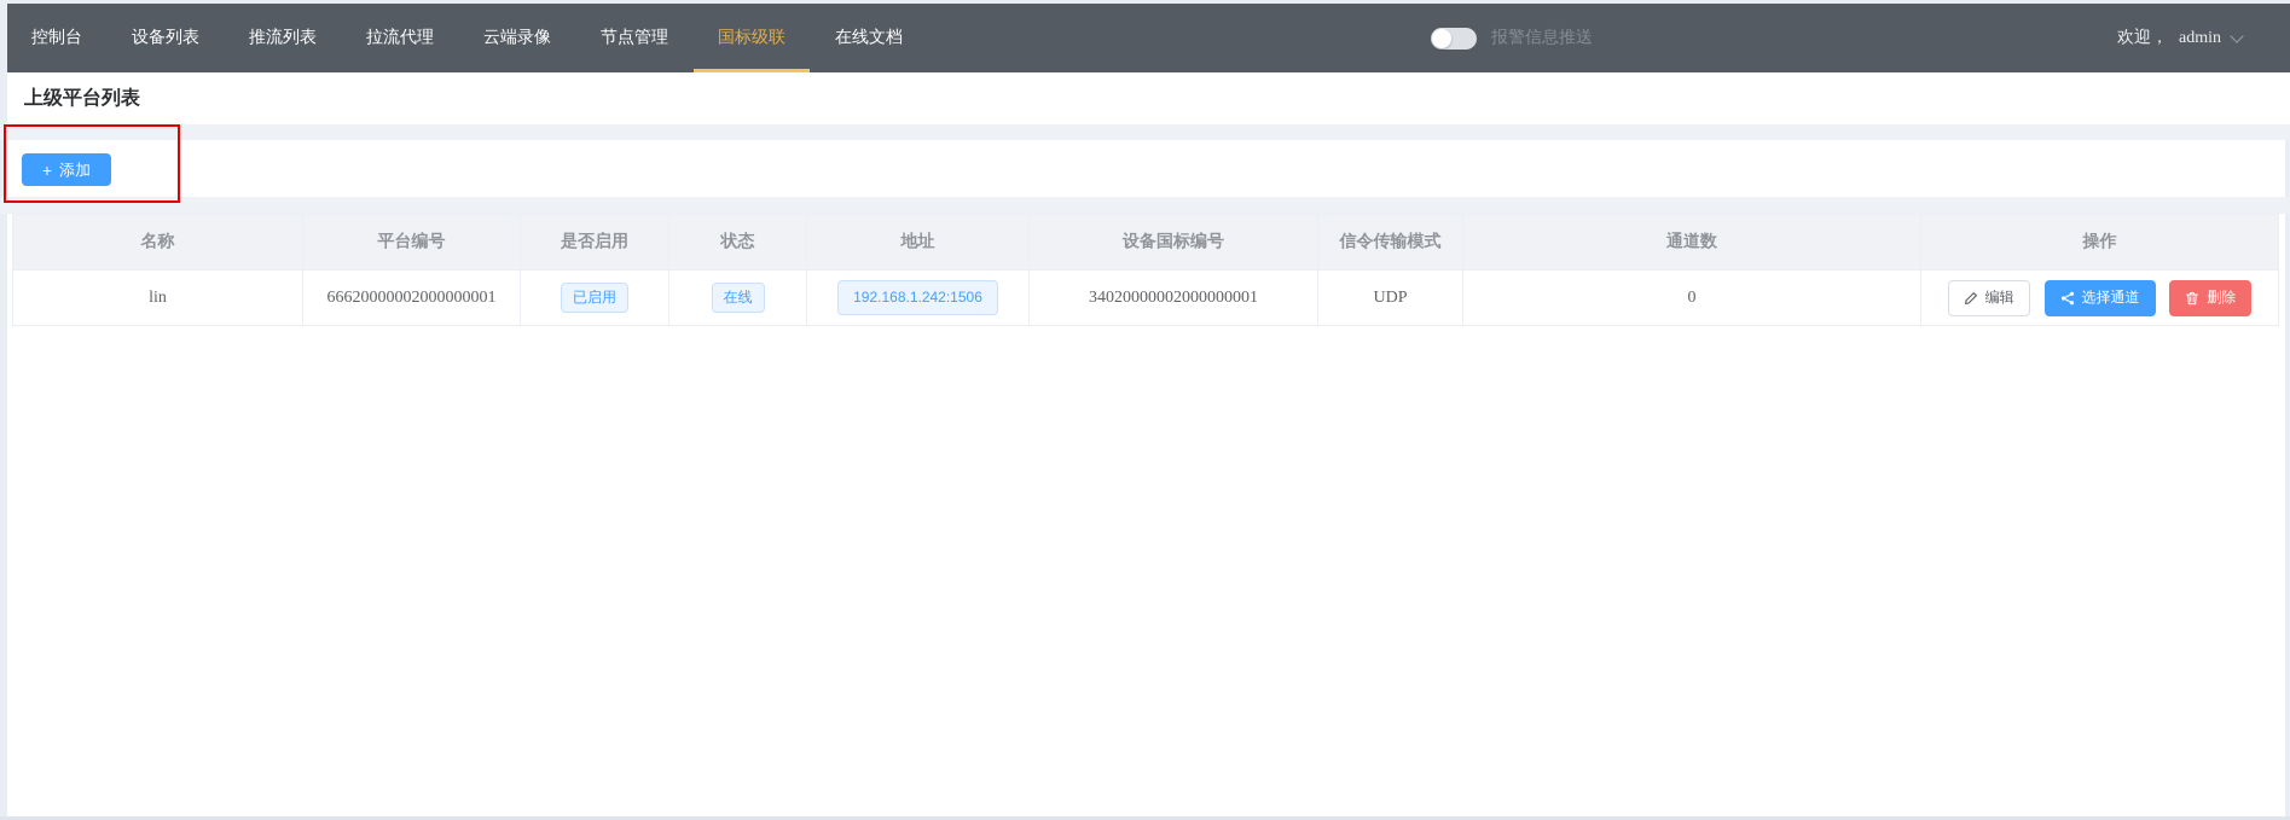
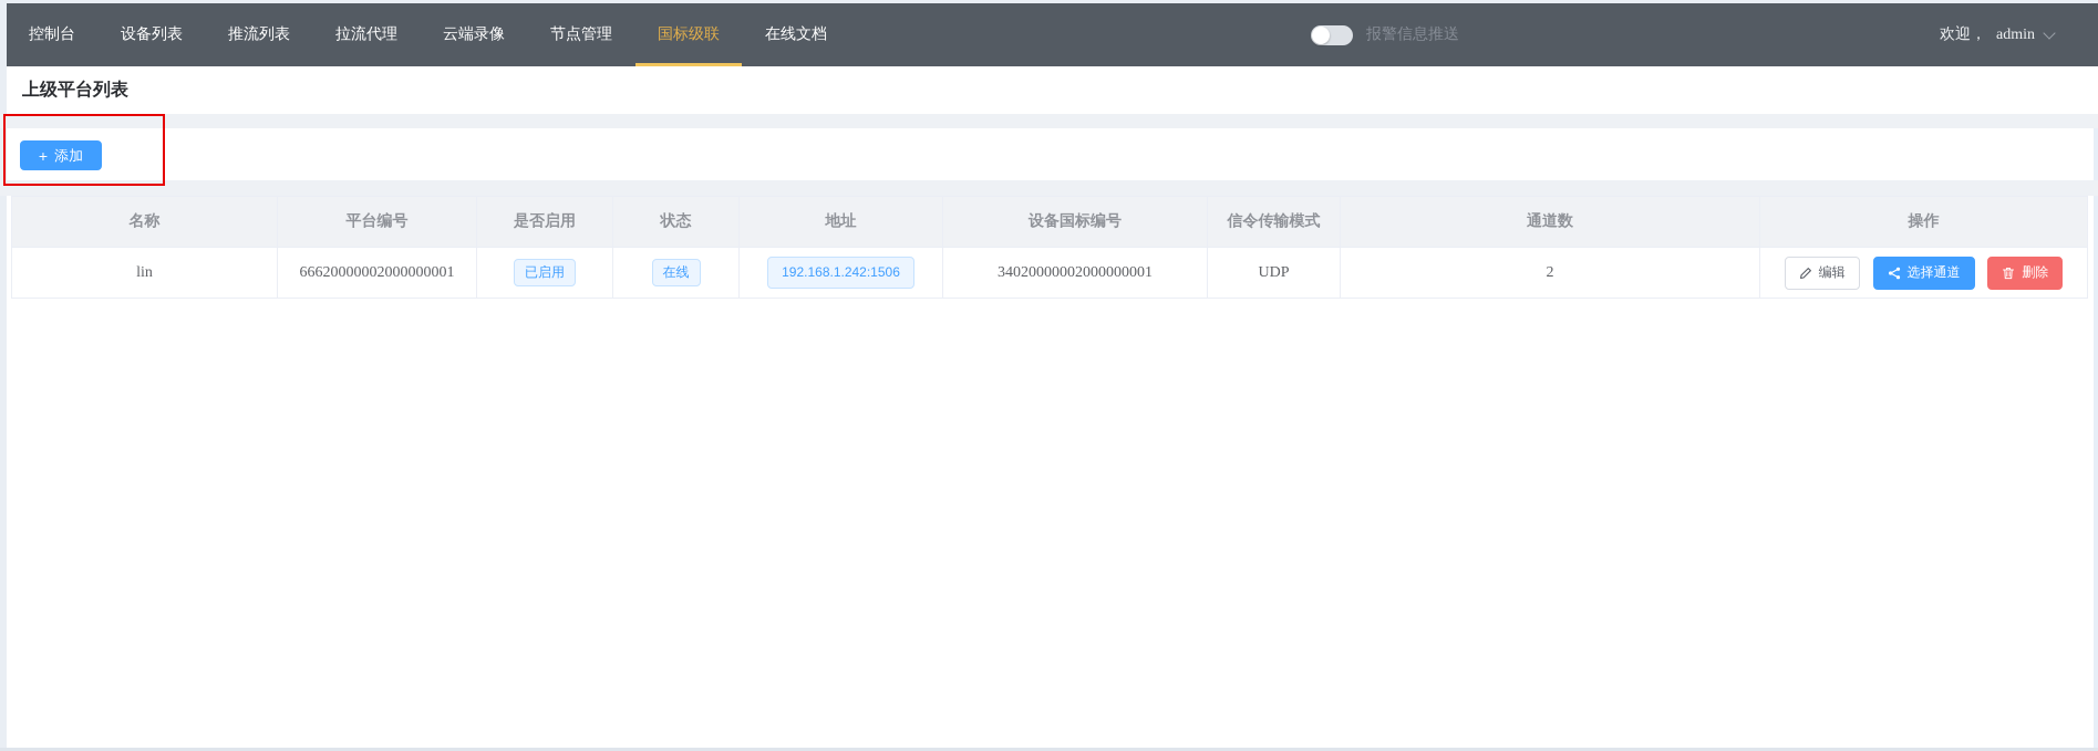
  控制台
  设备列表
  推流列表
  拉流代理
  云端录像
  节点管理
  国标级联
  在线文档
  报警信息推送
  欢迎，
  admin
  上级平台列表
  +
  添加
  名称	平台编号	是否启用	状态	地址	设备国标编号	信令传输模式	通道数	操作
- lin	66620000002000000001	已启用	在线	192.168.1.242:1506	34020000002000000001	UDP	0	编辑 选择通道 删除
+ lin	66620000002000000001	已启用	在线	192.168.1.242:1506	34020000002000000001	UDP	2	编辑 选择通道 删除
